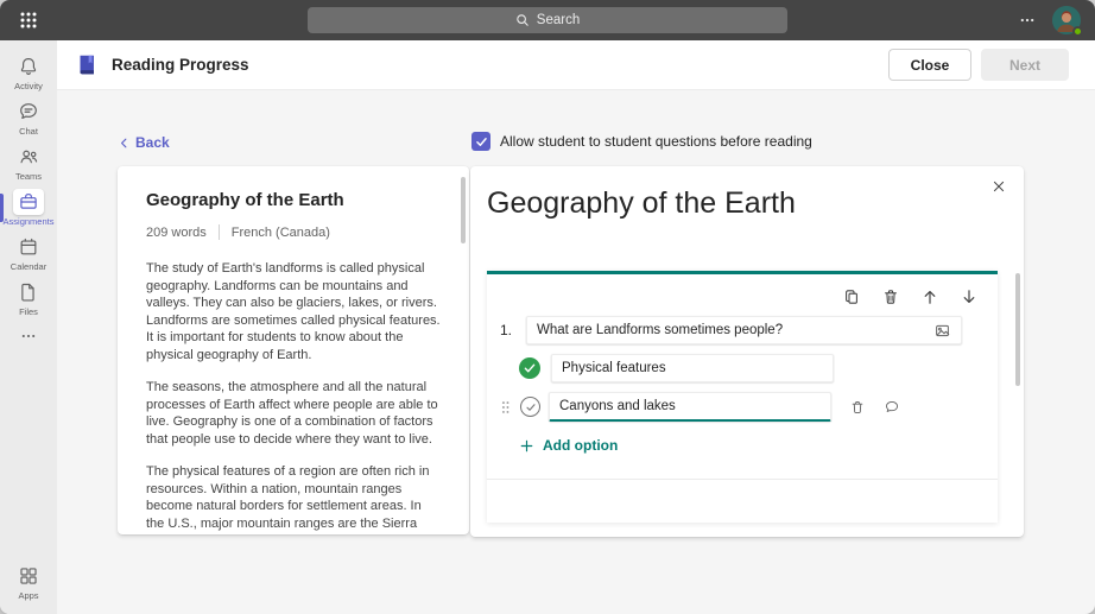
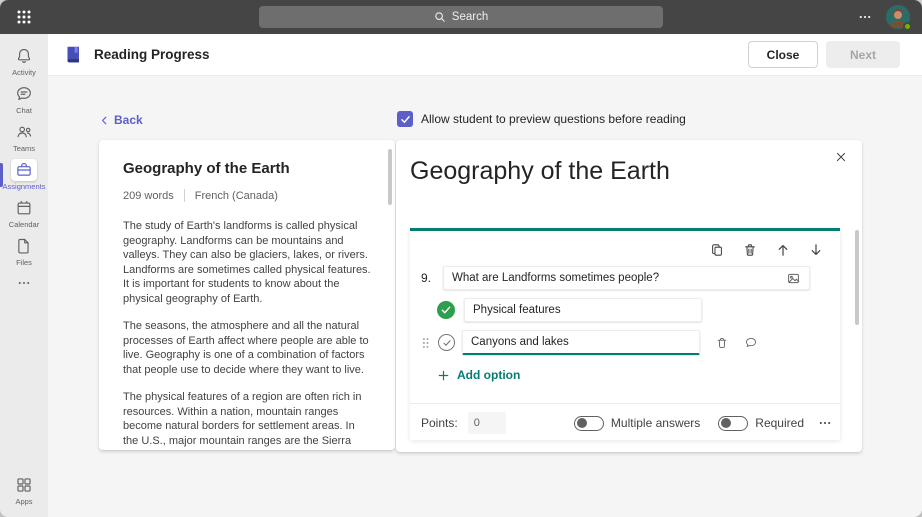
  Search
  Activity
  Chat
  Teams
  Assignments
  Calendar
  Files
  Apps
  Reading Progress
  Close
  Next
  Back
- Allow student to student questions before reading
+ Allow student to preview questions before reading
  Geography of the Earth
  209 words
  French (Canada)
  The study of Earth's landforms is called physical geography. Landforms can be mountains and valleys. They can also be glaciers, lakes, or rivers. Landforms are sometimes called physical features. It is important for students to know about the physical geography of Earth.
  The seasons, the atmosphere and all the natural processes of Earth affect where people are able to live. Geography is one of a combination of factors that people use to decide where they want to live.
  The physical features of a region are often rich in resources. Within a nation, mountain ranges become natural borders for settlement areas. In the U.S., major mountain ranges are the Sierra
  Geography of the Earth
- 1.
+ 9.
  What are Landforms sometimes people?
  Physical features
  Canyons and lakes
  Add option
+ Points:
+ 0
+ Multiple answers
+ Required
